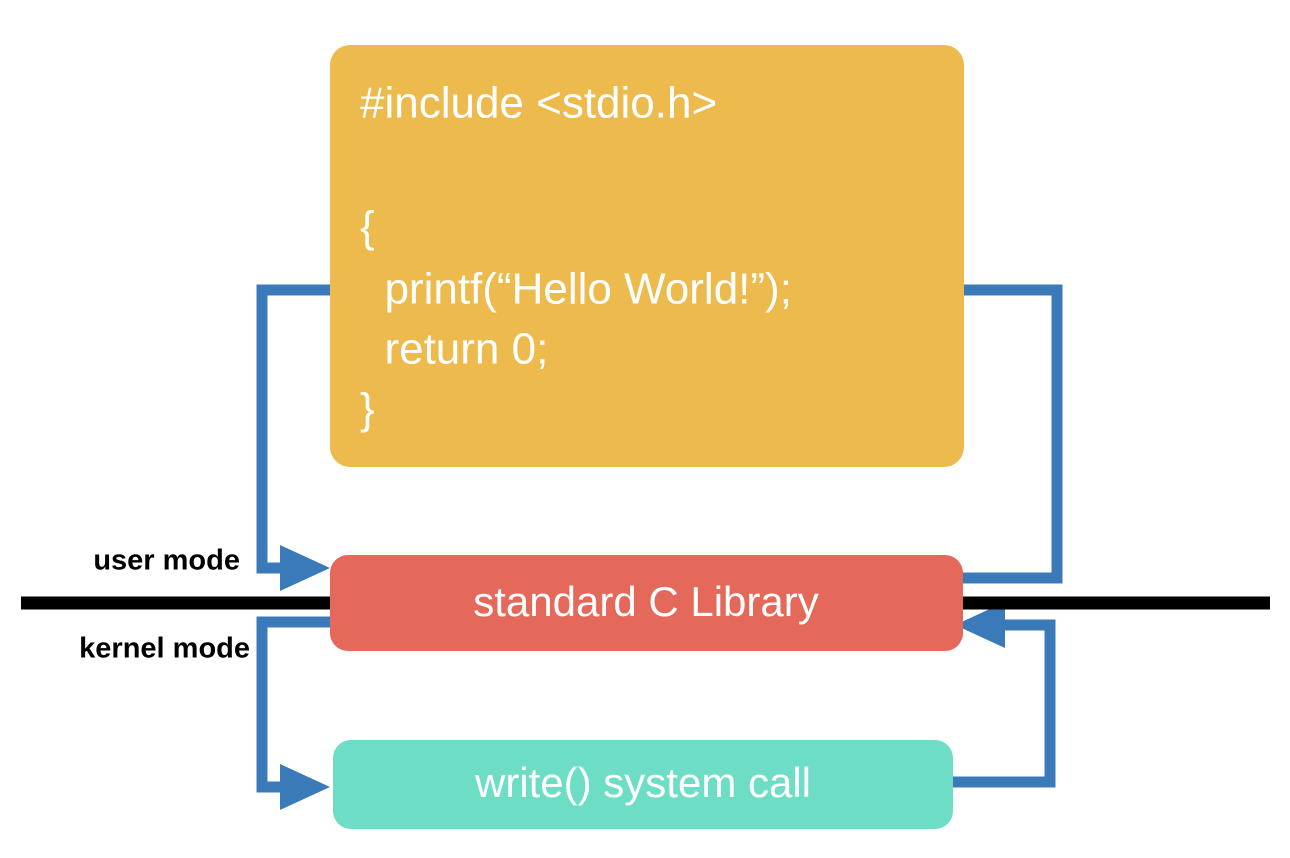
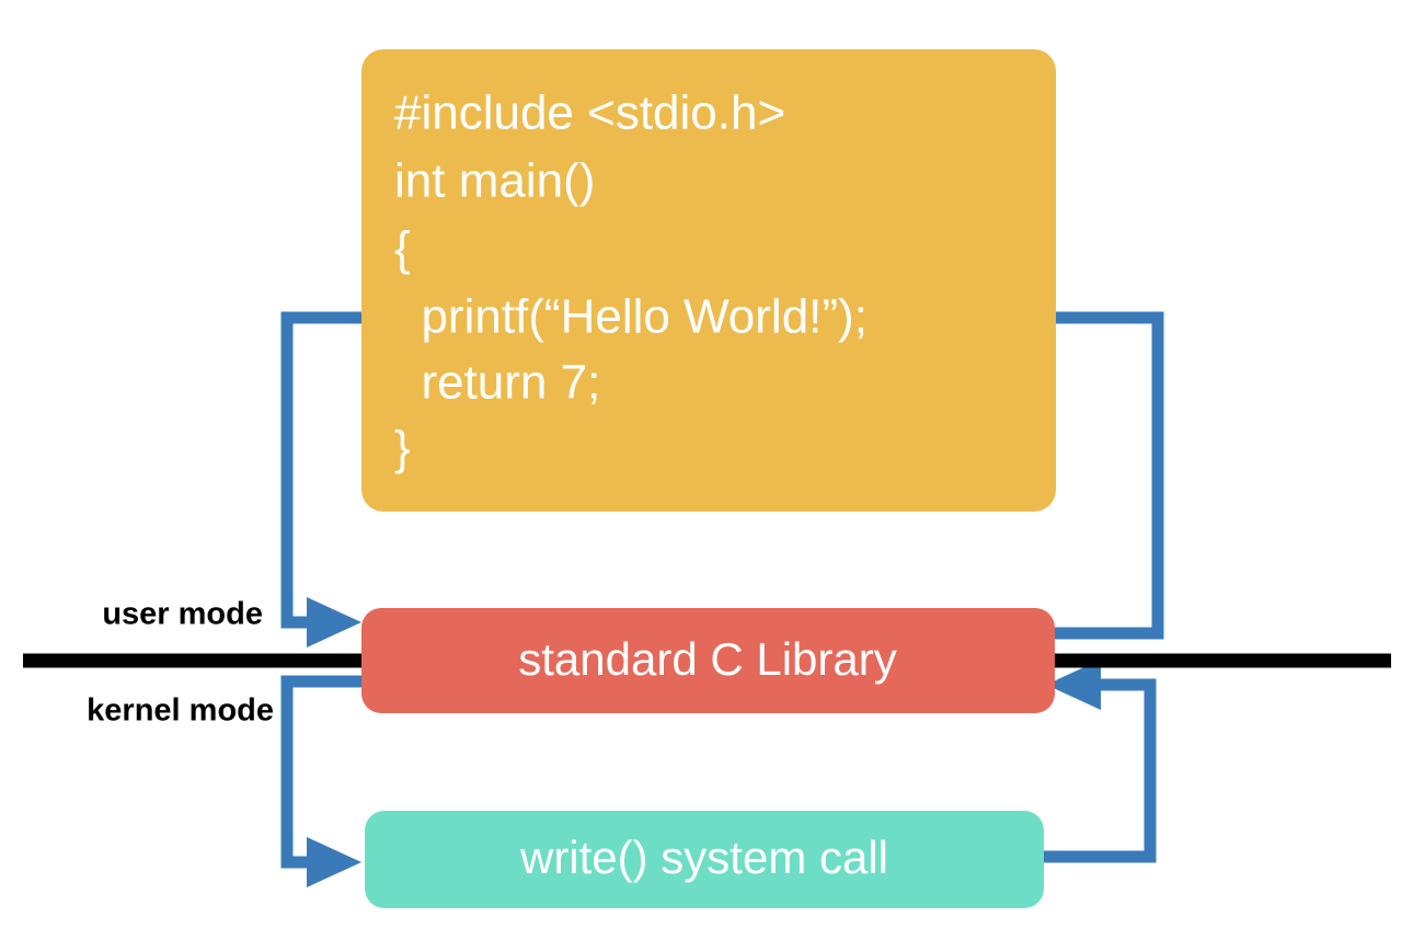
  #include <stdio.h>
+ int main()
  {
  printf(“Hello World!”);
- return 0;
+ return 7;
  }
  standard C Library
  write() system call
  user mode
  kernel mode
